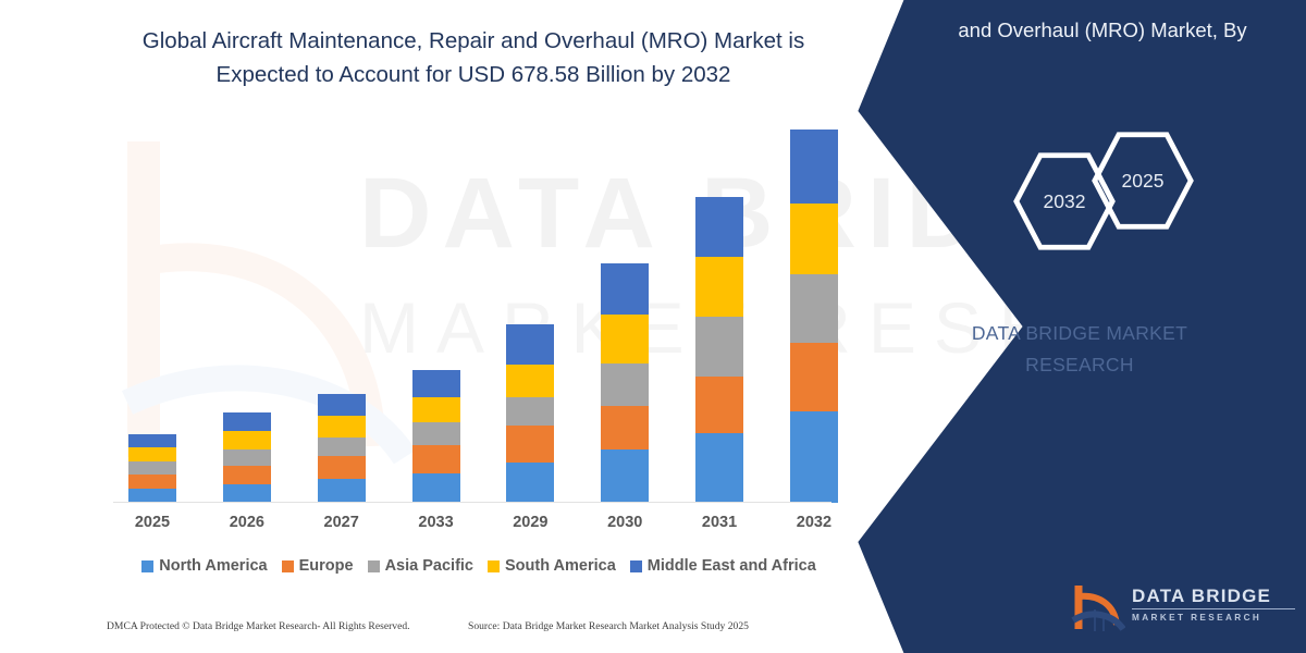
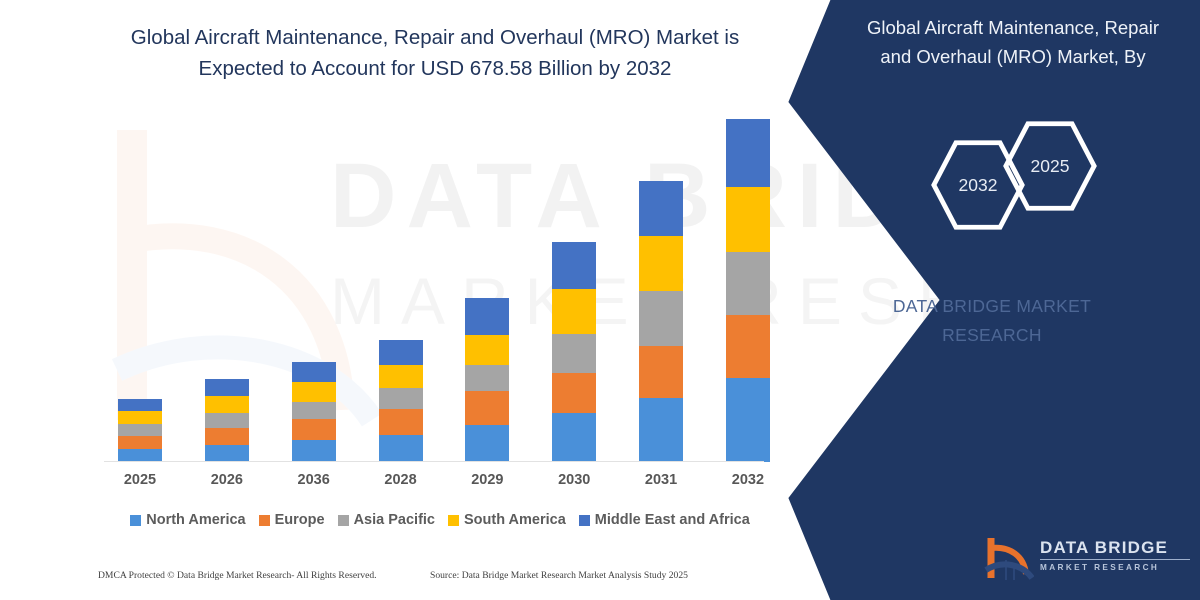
  Global Aircraft Maintenance, Repair and Overhaul (MRO) Market is
  Expected to Account for USD 678.58 Billion by 2032
  2025
  2026
- 2027
+ 2036
- 2033
+ 2028
  2029
  2030
  2031
  2032
  North America
  Europe
  Asia Pacific
  South America
  Middle East and Africa
  DMCA Protected © Data Bridge Market Research- All Rights Reserved.
  Source: Data Bridge Market Research Market Analysis Study 2025
+ Global Aircraft Maintenance, Repair
  and Overhaul (MRO) Market, By
  2025
  2032
  DATA BRIDGE MARKET
  RESEARCH
  DATA BRIDGE
  MARKET RESEARCH
